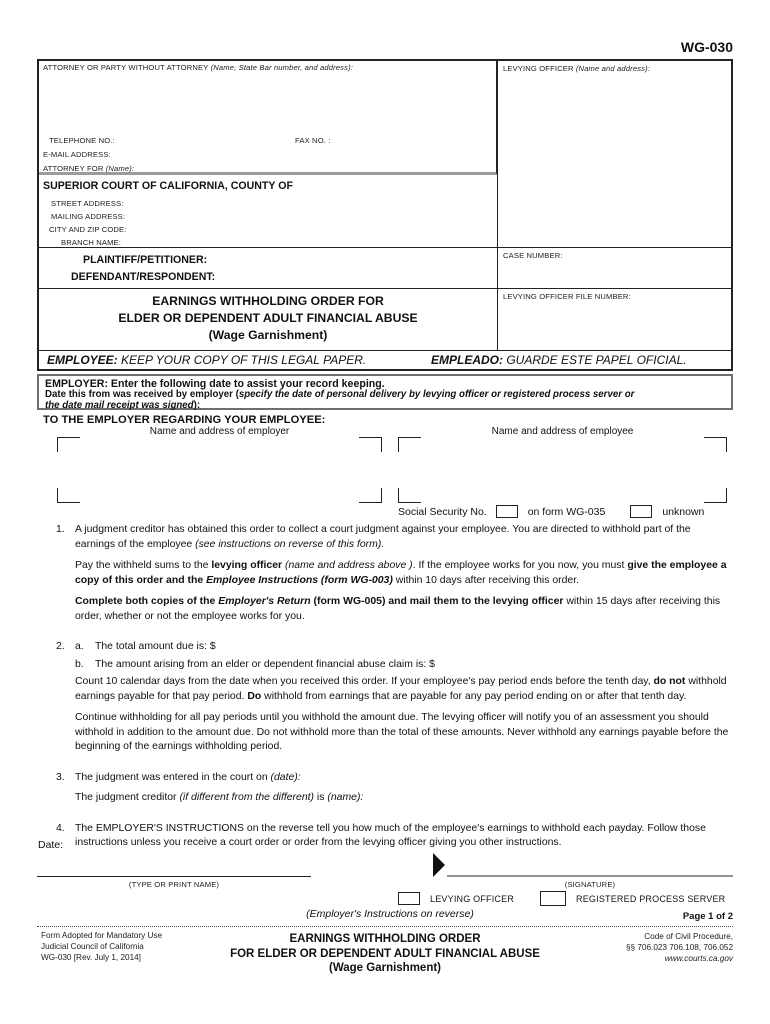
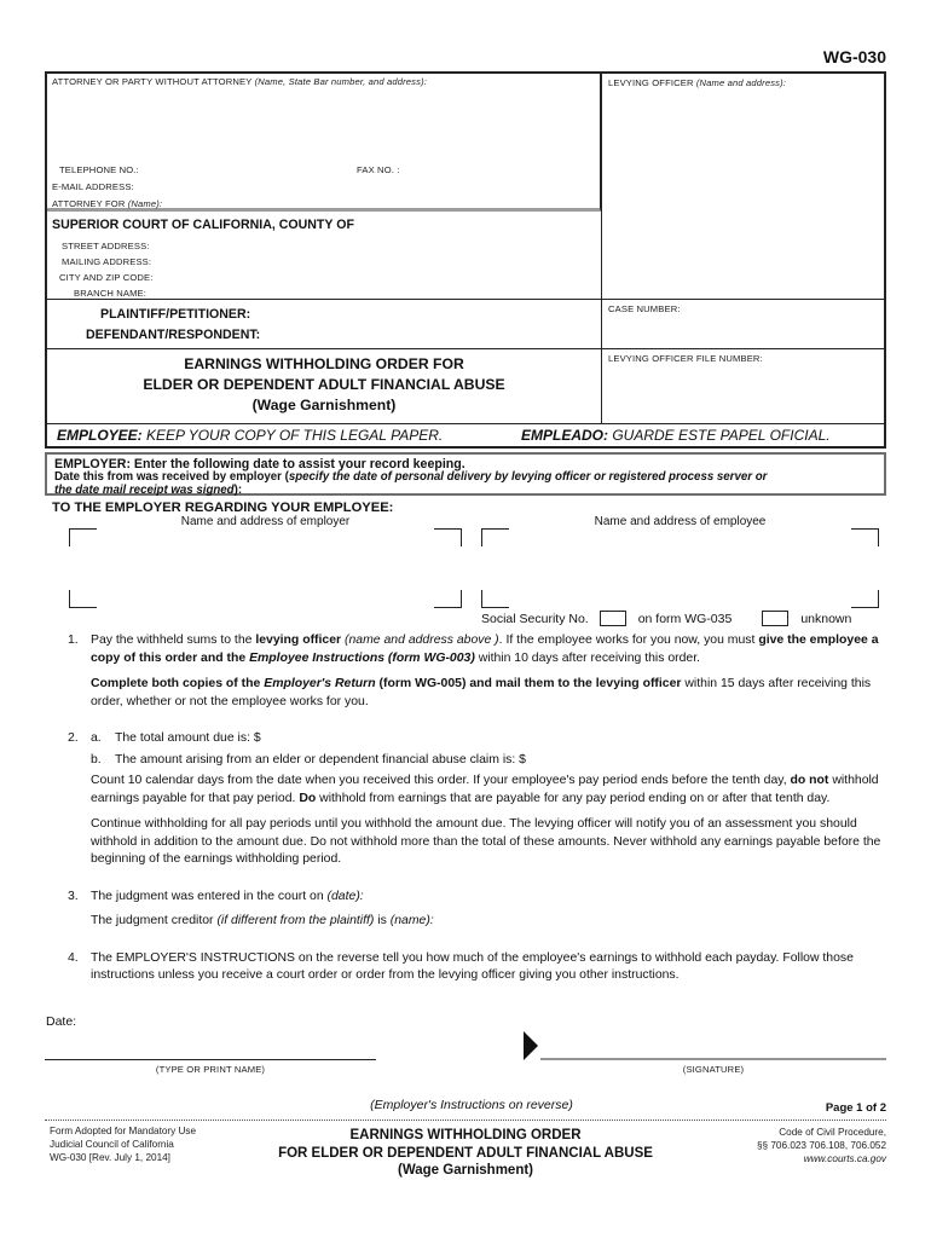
  WG-030
  ATTORNEY OR PARTY WITHOUT ATTORNEY (Name, State Bar number, and address):
  TELEPHONE NO.:
  FAX NO. :
  E-MAIL ADDRESS:
  ATTORNEY FOR (Name):
  SUPERIOR COURT OF CALIFORNIA, COUNTY OF
  STREET ADDRESS:
  MAILING ADDRESS:
  CITY AND ZIP CODE:
  BRANCH NAME:
  LEVYING OFFICER (Name and address):
  PLAINTIFF/PETITIONER:
  DEFENDANT/RESPONDENT:
  CASE NUMBER:
  EARNINGS WITHHOLDING ORDER FOR
  ELDER OR DEPENDENT ADULT FINANCIAL ABUSE
  (Wage Garnishment)
  LEVYING OFFICER FILE NUMBER:
  EMPLOYEE: KEEP YOUR COPY OF THIS LEGAL PAPER.
  EMPLEADO: GUARDE ESTE PAPEL OFICIAL.
  EMPLOYER: Enter the following date to assist your record keeping.
  Date this from was received by employer (specify the date of personal delivery by levying officer or registered process server or the date mail receipt was signed):
  TO THE EMPLOYER REGARDING YOUR EMPLOYEE:
  Name and address of employer
  Name and address of employee
  Social Security No.
  on form WG-035
  unknown
  1.
- A judgment creditor has obtained this order to collect a court judgment against your employee. You are directed to withhold part of the earnings of the employee (see instructions on reverse of this form).
  Pay the withheld sums to the levying officer (name and address above ). If the employee works for you now, you must give the employee a copy of this order and the Employee Instructions (form WG-003) within 10 days after receiving this order.
  Complete both copies of the Employer's Return (form WG-005) and mail them to the levying officer within 15 days after receiving this order, whether or not the employee works for you.
  2.
  a.
  The total amount due is: $
  b.
  The amount arising from an elder or dependent financial abuse claim is: $
  Count 10 calendar days from the date when you received this order. If your employee's pay period ends before the tenth day, do not withhold earnings payable for that pay period. Do withhold from earnings that are payable for any pay period ending on or after that tenth day.
  Continue withholding for all pay periods until you withhold the amount due. The levying officer will notify you of an assessment you should withhold in addition to the amount due. Do not withhold more than the total of these amounts. Never withhold any earnings payable before the beginning of the earnings withholding period.
  3.
  The judgment was entered in the court on (date):
- The judgment creditor (if different from the different) is (name):
+ The judgment creditor (if different from the plaintiff) is (name):
  4.
  The EMPLOYER'S INSTRUCTIONS on the reverse tell you how much of the employee's earnings to withhold each payday. Follow those instructions unless you receive a court order or order from the levying officer giving you other instructions.
  Date:
  (TYPE OR PRINT NAME)
  (SIGNATURE)
- LEVYING OFFICER
- REGISTERED PROCESS SERVER
  (Employer's Instructions on reverse)
  Page 1 of 2
  Form Adopted for Mandatory Use
  Judicial Council of California
  WG-030 [Rev. July 1, 2014]
  EARNINGS WITHHOLDING ORDER
  FOR ELDER OR DEPENDENT ADULT FINANCIAL ABUSE
  (Wage Garnishment)
  Code of Civil Procedure,
  §§ 706.023 706.108, 706.052
  www.courts.ca.gov
